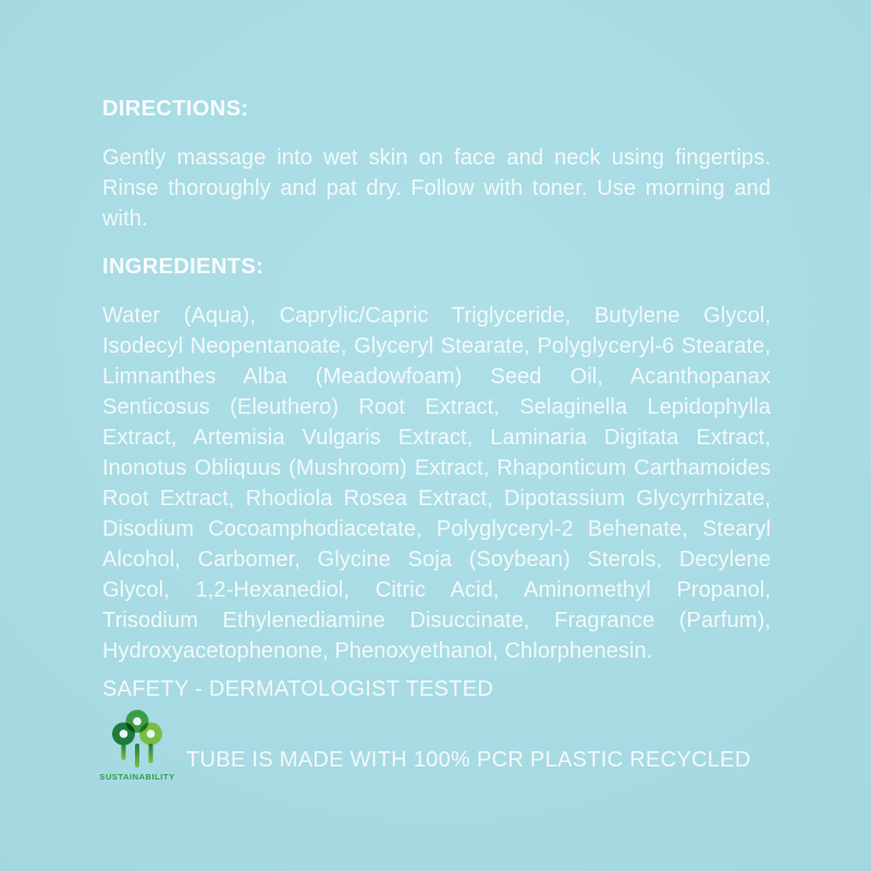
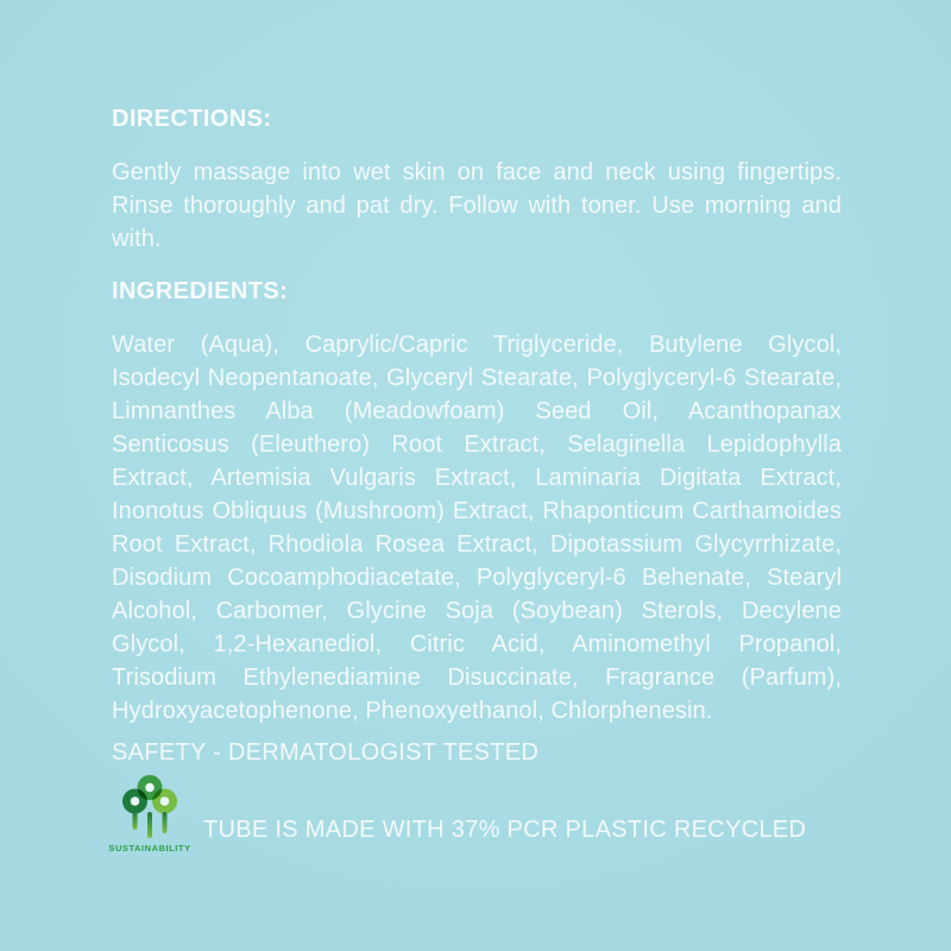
  DIRECTIONS:
  Gently massage into wet skin on face and neck using fingertips. Rinse thoroughly and pat dry. Follow with toner. Use morning and with.
  INGREDIENTS:
- Water (Aqua), Caprylic/Capric Triglyceride, Butylene Glycol, Isodecyl Neopentanoate, Glyceryl Stearate, Polyglyceryl-6 Stearate, Limnanthes Alba (Meadowfoam) Seed Oil, Acanthopanax Senticosus (Eleuthero) Root Extract, Selaginella Lepidophylla Extract, Artemisia Vulgaris Extract, Laminaria Digitata Extract, Inonotus Obliquus (Mushroom) Extract, Rhaponticum Carthamoides Root Extract, Rhodiola Rosea Extract, Dipotassium Glycyrrhizate, Disodium Cocoamphodiacetate, Polyglyceryl-2 Behenate, Stearyl Alcohol, Carbomer, Glycine Soja (Soybean) Sterols, Decylene Glycol, 1,2-Hexanediol, Citric Acid, Aminomethyl Propanol, Trisodium Ethylenediamine Disuccinate, Fragrance (Parfum), Hydroxyacetophenone, Phenoxyethanol, Chlorphenesin.
+ Water (Aqua), Caprylic/Capric Triglyceride, Butylene Glycol, Isodecyl Neopentanoate, Glyceryl Stearate, Polyglyceryl-6 Stearate, Limnanthes Alba (Meadowfoam) Seed Oil, Acanthopanax Senticosus (Eleuthero) Root Extract, Selaginella Lepidophylla Extract, Artemisia Vulgaris Extract, Laminaria Digitata Extract, Inonotus Obliquus (Mushroom) Extract, Rhaponticum Carthamoides Root Extract, Rhodiola Rosea Extract, Dipotassium Glycyrrhizate, Disodium Cocoamphodiacetate, Polyglyceryl-6 Behenate, Stearyl Alcohol, Carbomer, Glycine Soja (Soybean) Sterols, Decylene Glycol, 1,2-Hexanediol, Citric Acid, Aminomethyl Propanol, Trisodium Ethylenediamine Disuccinate, Fragrance (Parfum), Hydroxyacetophenone, Phenoxyethanol, Chlorphenesin.
  SAFETY - DERMATOLOGIST TESTED
  SUSTAINABILITY
- TUBE IS MADE WITH 100% PCR PLASTIC RECYCLED
+ TUBE IS MADE WITH 37% PCR PLASTIC RECYCLED
